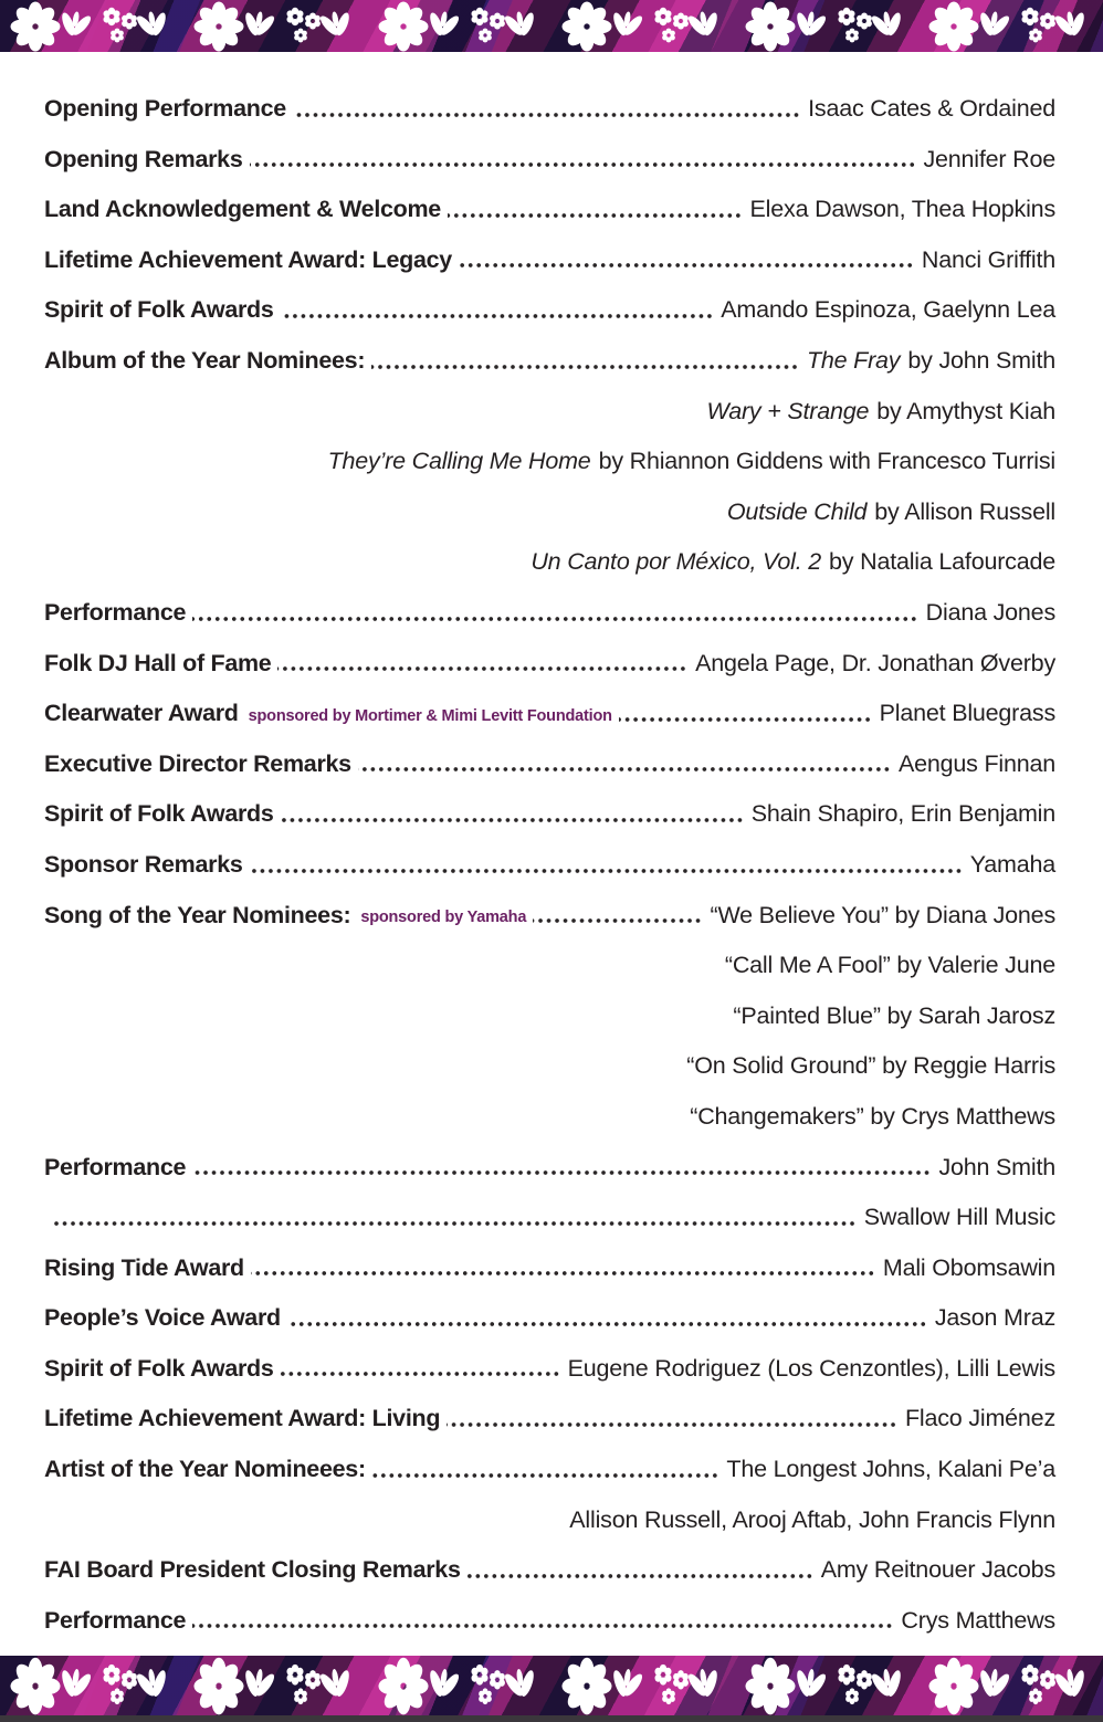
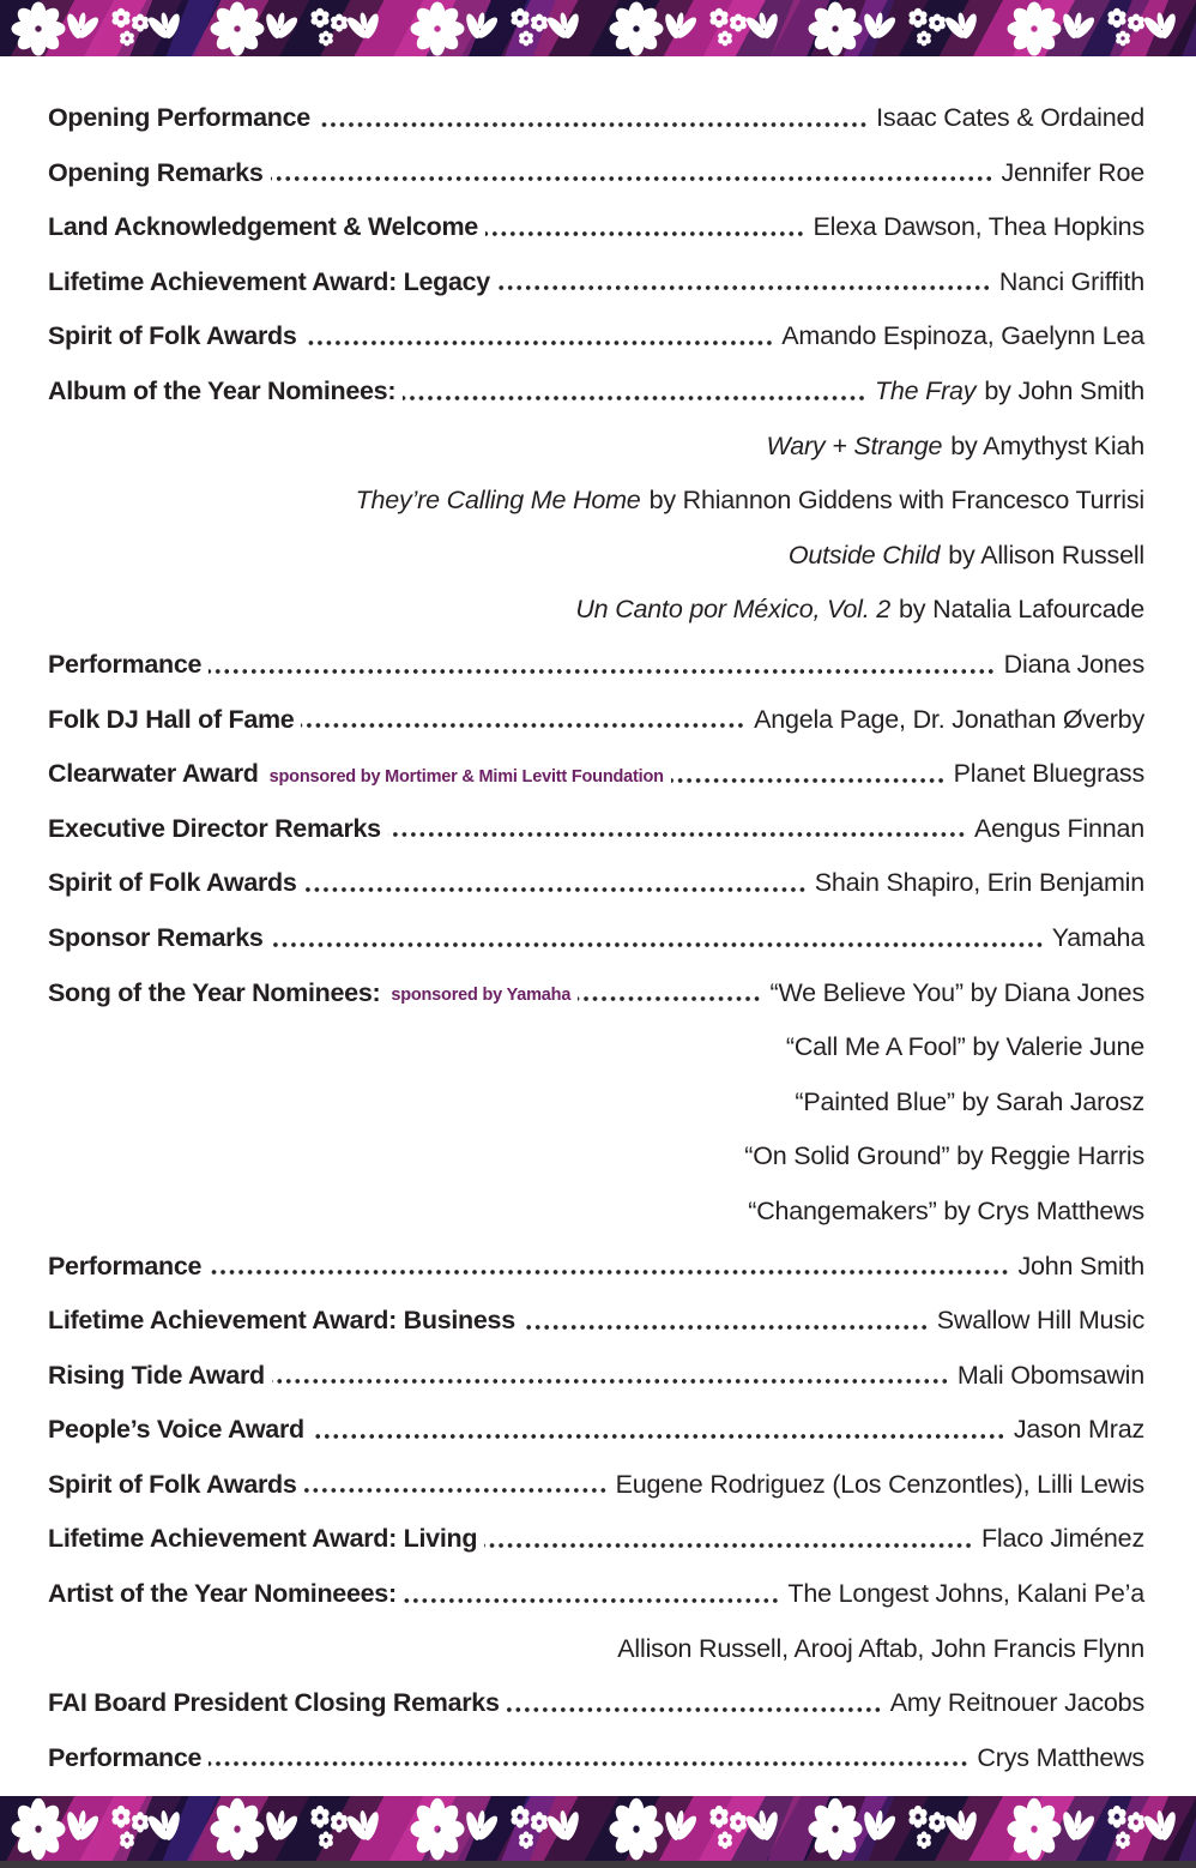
  Opening Performance
  Isaac Cates & Ordained
  Opening Remarks
  Jennifer Roe
  Land Acknowledgement & Welcome
  Elexa Dawson, Thea Hopkins
  Lifetime Achievement Award: Legacy
  Nanci Griffith
  Spirit of Folk Awards
  Amando Espinoza, Gaelynn Lea
  Album of the Year Nominees:
  The Fray by John Smith
  Wary + Strange by Amythyst Kiah
  They’re Calling Me Home by Rhiannon Giddens with Francesco Turrisi
  Outside Child by Allison Russell
  Un Canto por México, Vol. 2 by Natalia Lafourcade
  Performance
  Diana Jones
  Folk DJ Hall of Fame
  Angela Page, Dr. Jonathan Øverby
  Clearwater Award
  sponsored by Mortimer & Mimi Levitt Foundation
  Planet Bluegrass
  Executive Director Remarks
  Aengus Finnan
  Spirit of Folk Awards
  Shain Shapiro, Erin Benjamin
  Sponsor Remarks
  Yamaha
  Song of the Year Nominees:
  sponsored by Yamaha
  “We Believe You” by Diana Jones
  “Call Me A Fool” by Valerie June
  “Painted Blue” by Sarah Jarosz
  “On Solid Ground” by Reggie Harris
  “Changemakers” by Crys Matthews
  Performance
  John Smith
+ Lifetime Achievement Award: Business
  Swallow Hill Music
  Rising Tide Award
  Mali Obomsawin
  People’s Voice Award
  Jason Mraz
  Spirit of Folk Awards
  Eugene Rodriguez (Los Cenzontles), Lilli Lewis
  Lifetime Achievement Award: Living
  Flaco Jiménez
  Artist of the Year Nomineees:
  The Longest Johns, Kalani Pe’a
  Allison Russell, Arooj Aftab, John Francis Flynn
  FAI Board President Closing Remarks
  Amy Reitnouer Jacobs
  Performance
  Crys Matthews
